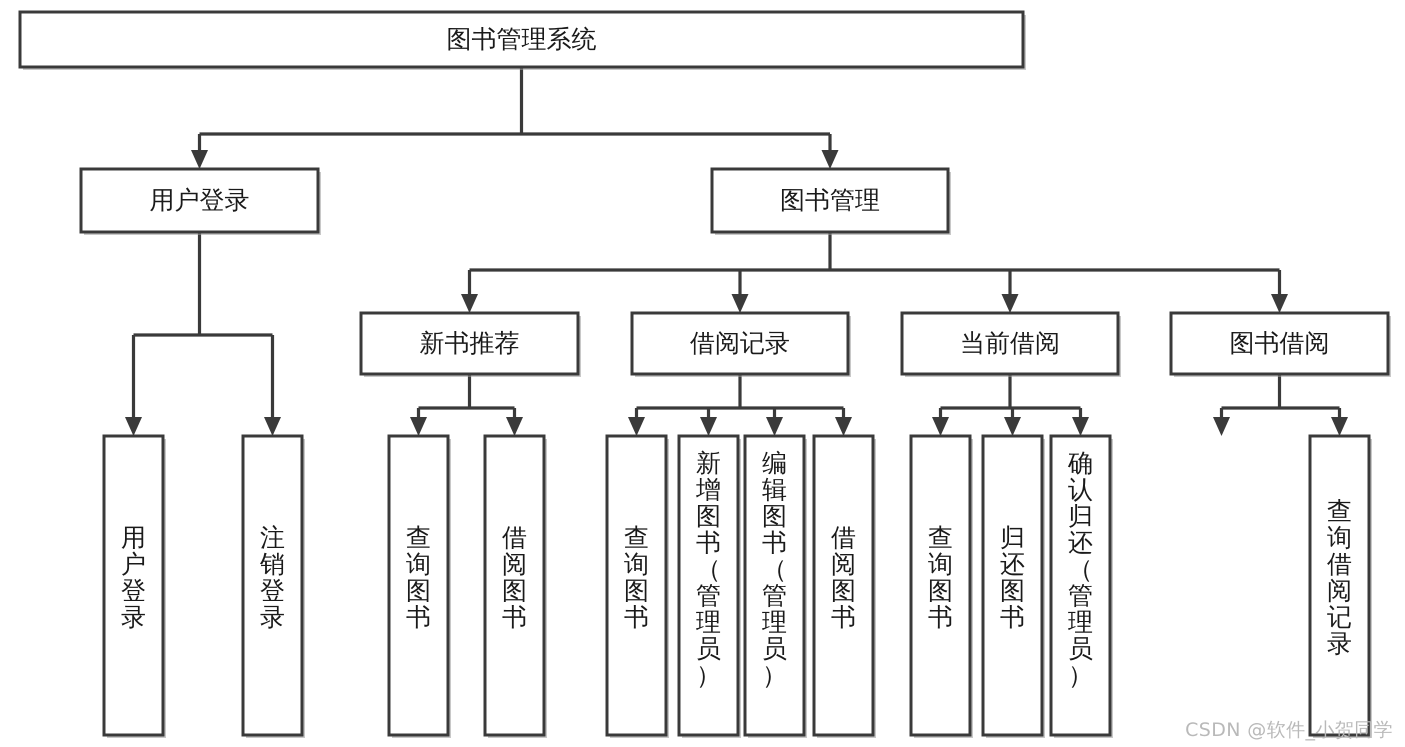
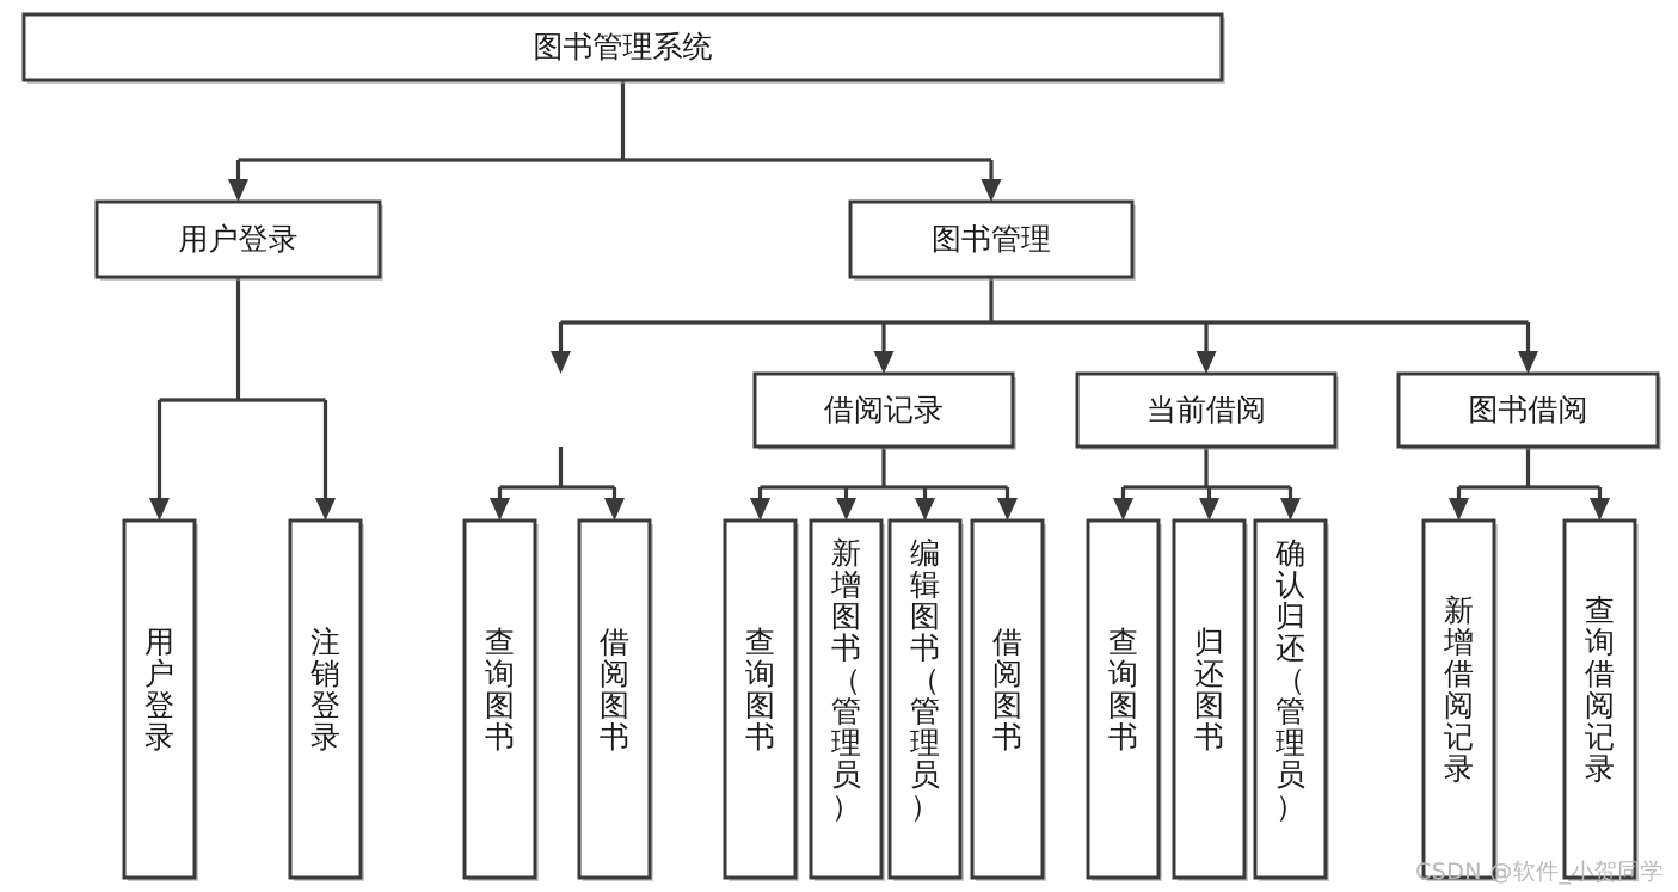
  图书管理系统
  用户登录
  图书管理
  用户登录
  注销登录
- 新书推荐
  借阅记录
  当前借阅
  图书借阅
  查询图书
  借阅图书
  查询图书
  新增图书（管理员）
  编辑图书（管理员）
  借阅图书
  查询图书
  归还图书
  确认归还（管理员）
+ 新增借阅记录
  查询借阅记录
  CSDN @软件_小贺同学
